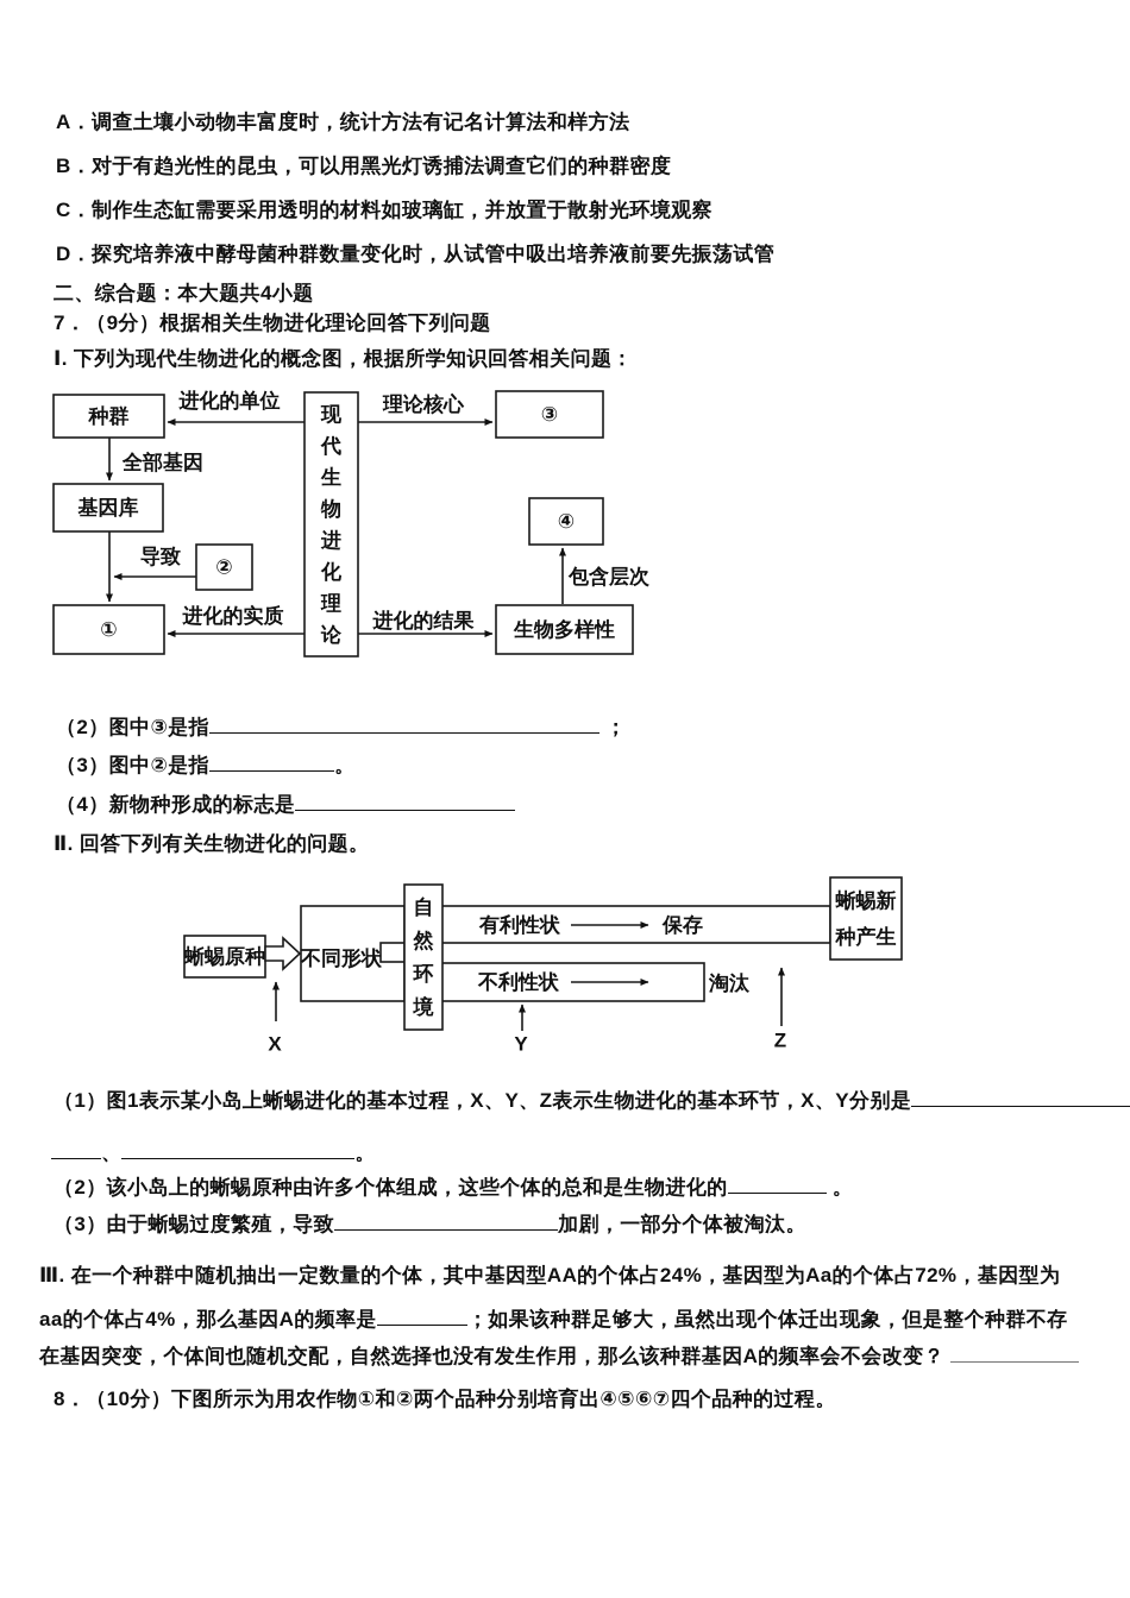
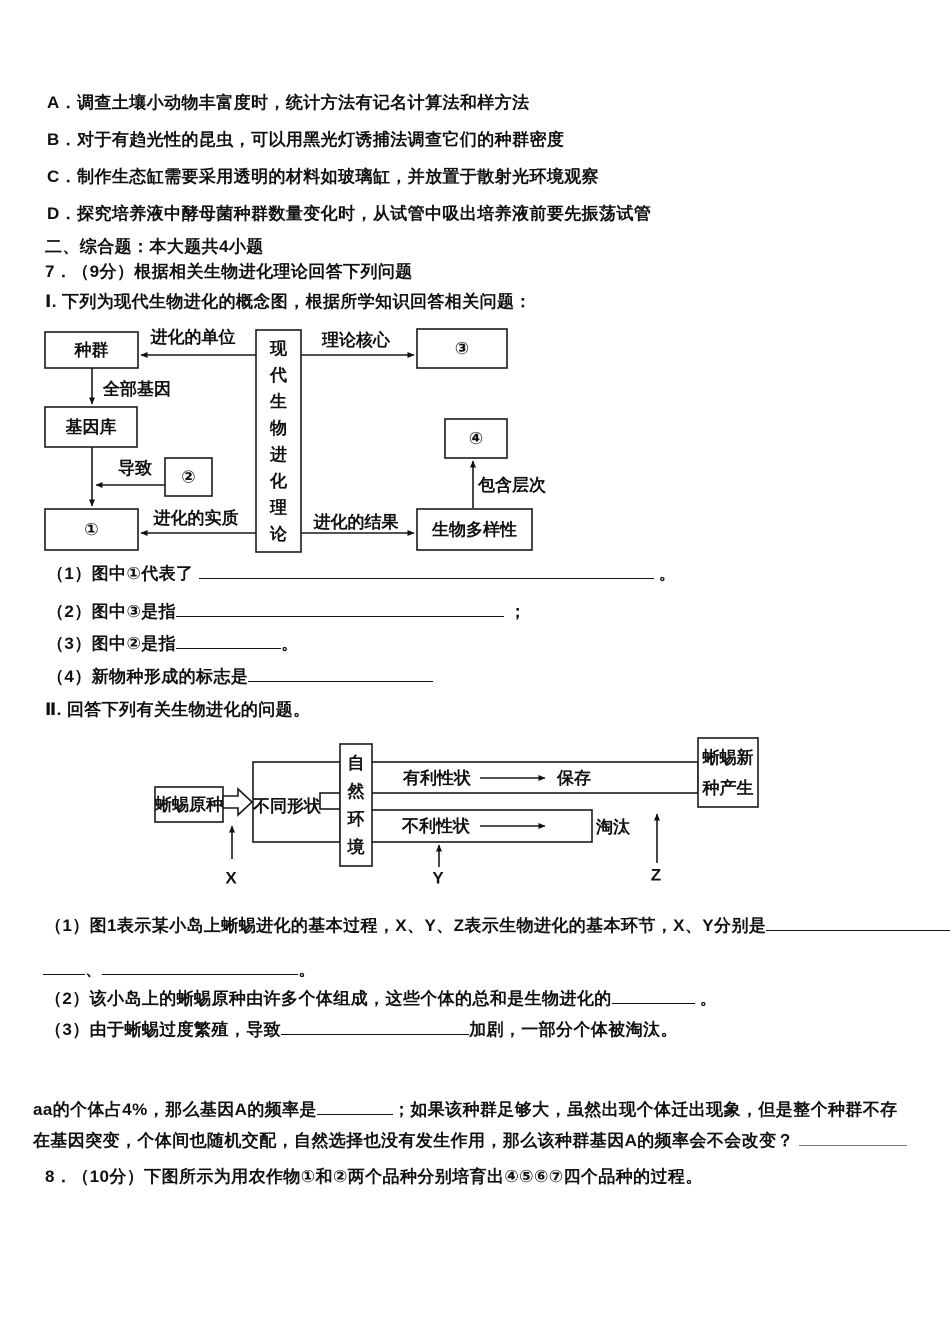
  A．调查土壤小动物丰富度时，统计方法有记名计算法和样方法
  B．对于有趋光性的昆虫，可以用黑光灯诱捕法调查它们的种群密度
  C．制作生态缸需要采用透明的材料如玻璃缸，并放置于散射光环境观察
  D．探究培养液中酵母菌种群数量变化时，从试管中吸出培养液前要先振荡试管
  二、综合题：本大题共4小题
  7．（9分）根据相关生物进化理论回答下列问题
  Ⅰ. 下列为现代生物进化的概念图，根据所学知识回答相关问题：
+ （1）图中①代表了 。
  （2）图中③是指 ；
  （3）图中②是指 。
  （4）新物种形成的标志是
  Ⅱ. 回答下列有关生物进化的问题。
  （1）图1表示某小岛上蜥蜴进化的基本过程，X、Y、Z表示生物进化的基本环节，X、Y分别是
  、 。
  （2）该小岛上的蜥蜴原种由许多个体组成，这些个体的总和是生物进化的 。
  （3）由于蜥蜴过度繁殖，导致 加剧，一部分个体被淘汰。
- Ⅲ. 在一个种群中随机抽出一定数量的个体，其中基因型AA的个体占24%，基因型为Aa的个体占72%，基因型为
  aa的个体占4%，那么基因A的频率是 ；如果该种群足够大，虽然出现个体迁出现象，但是整个种群不存
  在基因突变，个体间也随机交配，自然选择也没有发生作用，那么该种群基因A的频率会不会改变？
  8．（10分）下图所示为用农作物①和②两个品种分别培育出④⑤⑥⑦四个品种的过程。
  种群
  基因库
  ②
  ①
  现
  代
  生
  物
  进
  化
  理
  论
  ③
  ④
  生物多样性
  进化的单位
  理论核心
  全部基因
  导致
  进化的实质
  进化的结果
  包含层次
  自
  然
  环
  境
  蜥蜴原种
  蜥蜴新
  种产生
  不同形状
  有利性状
  保存
  不利性状
  淘汰
  X
  Y
  Z
